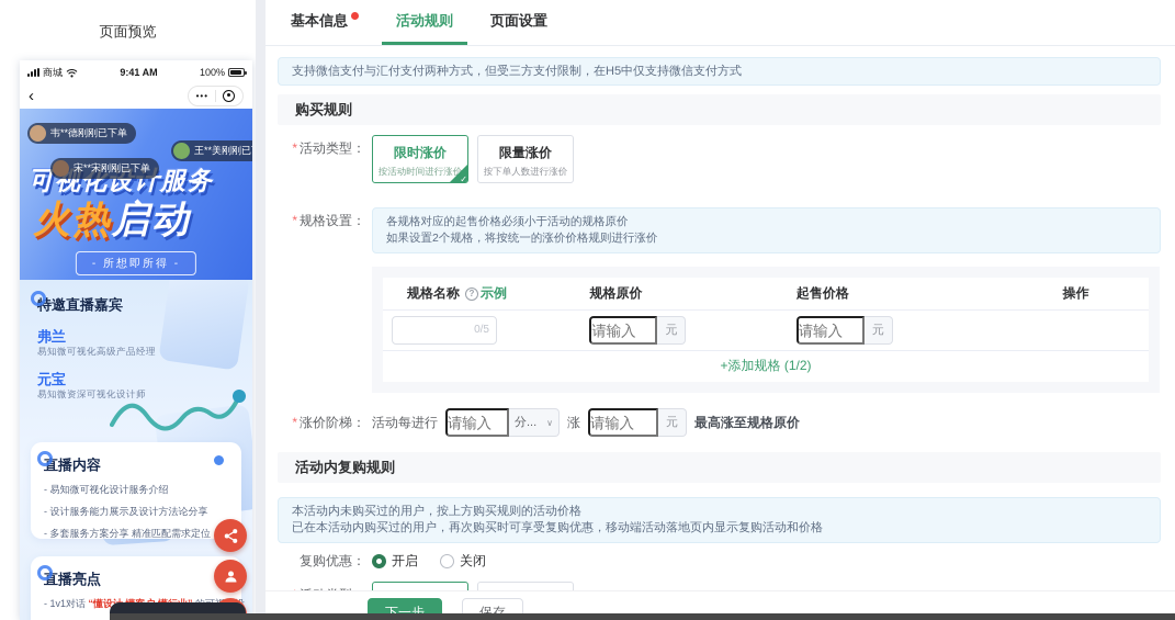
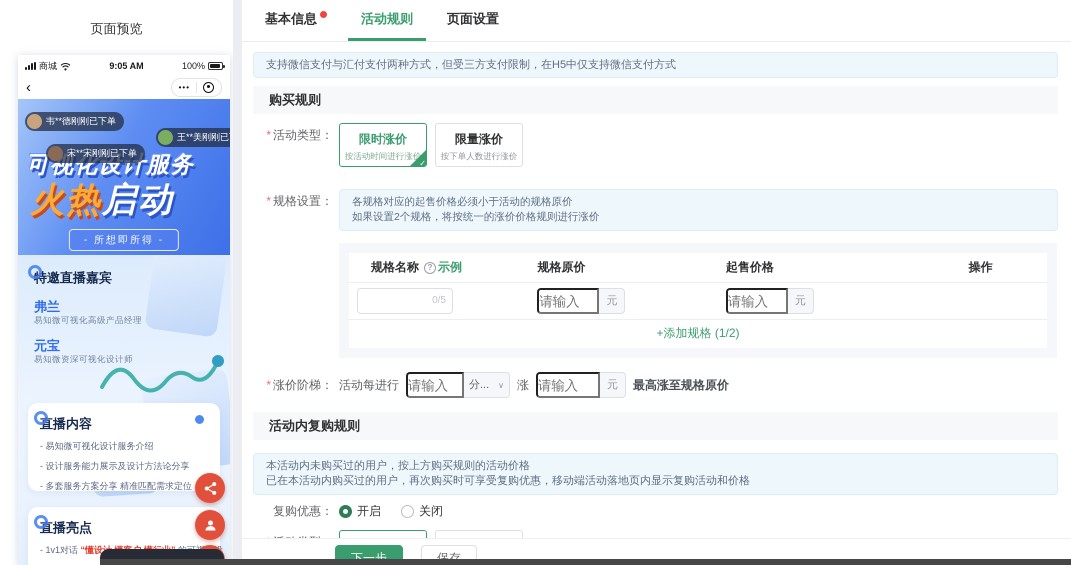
  页面预览
  商城
- 9:41 AM
+ 9:05 AM
  100%
  ‹
  •••
  韦**德刚刚已下单
  王**美刚刚已
  宋**宋刚刚已下单
  可视化设计服务
  火热启动
  - 所想即所得 -
  特邀直播嘉宾
  弗兰
  易知微可视化高级产品经理
  元宝
  易知微资深可视化设计师
  直播内容
  - 易知微可视化设计服务介绍
  - 设计服务能力展示及设计方法论分享
  - 多套服务方案分享 精准匹配需求定位
  直播亮点
  基本信息
  活动规则
  页面设置
  支持微信支付与汇付支付两种方式，但受三方支付限制，在H5中仅支持微信支付方式
  购买规则
  * 活动类型：
  限时涨价
  按活动时间进行涨价
  限量涨价
  按下单人数进行涨价
  * 规格设置：
  各规格对应的起售价格必须小于活动的规格原价
  如果设置2个规格，将按统一的涨价价格规则进行涨价
  规格名称
  ?
  示例
  规格原价
  起售价格
  操作
  0/5
  请输入
  元
  请输入
  元
  +添加规格 (1/2)
  * 涨价阶梯：
  活动每进行
  请输入
  分...
  ∨
  涨
  请输入
  元
  最高涨至规格原价
  活动内复购规则
  本活动内未购买过的用户，按上方购买规则的活动价格
  已在本活动内购买过的用户，再次购买时可享受复购优惠，移动端活动落地页内显示复购活动和价格
  复购优惠：
  开启
  关闭
  下一步
  保存
